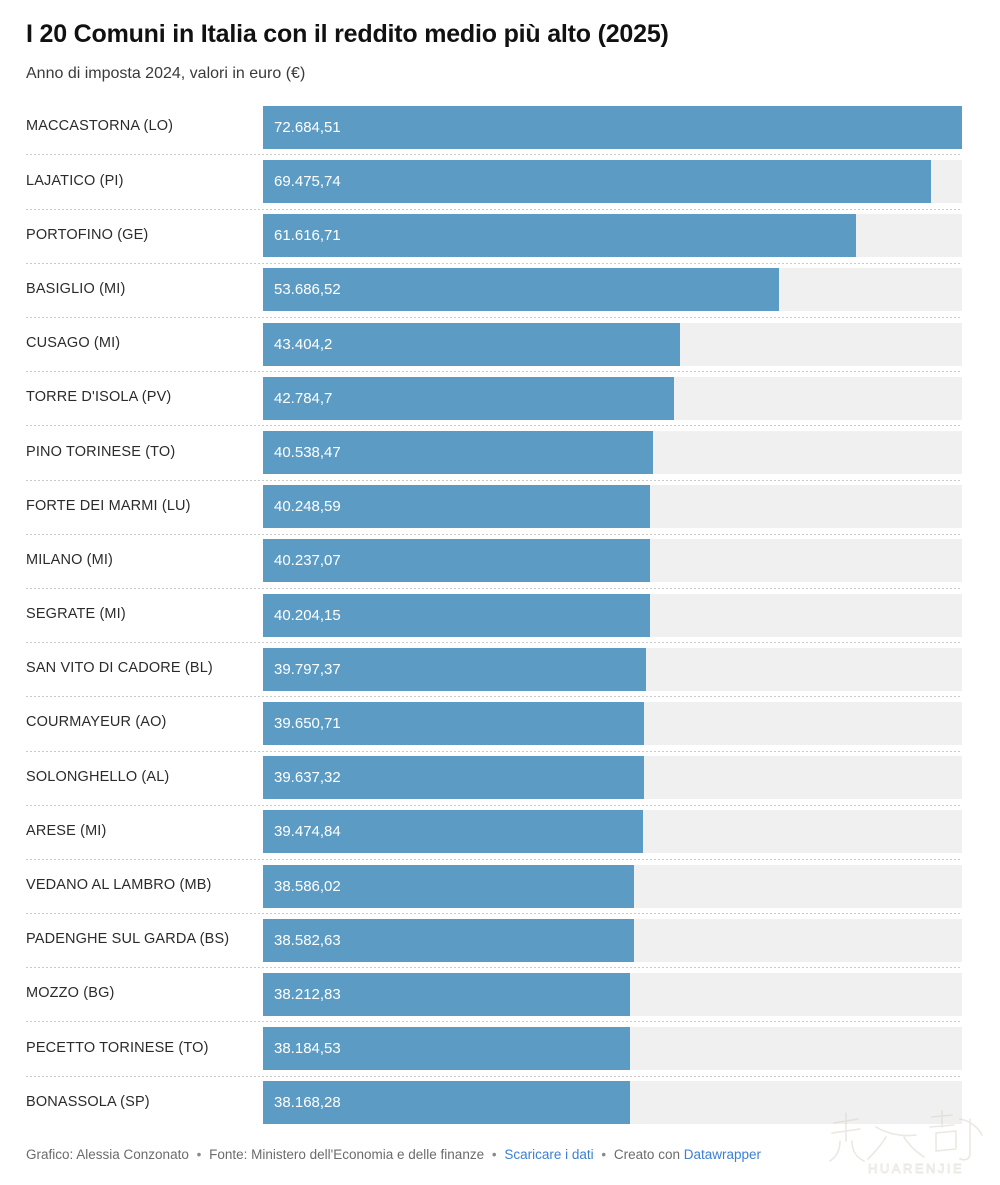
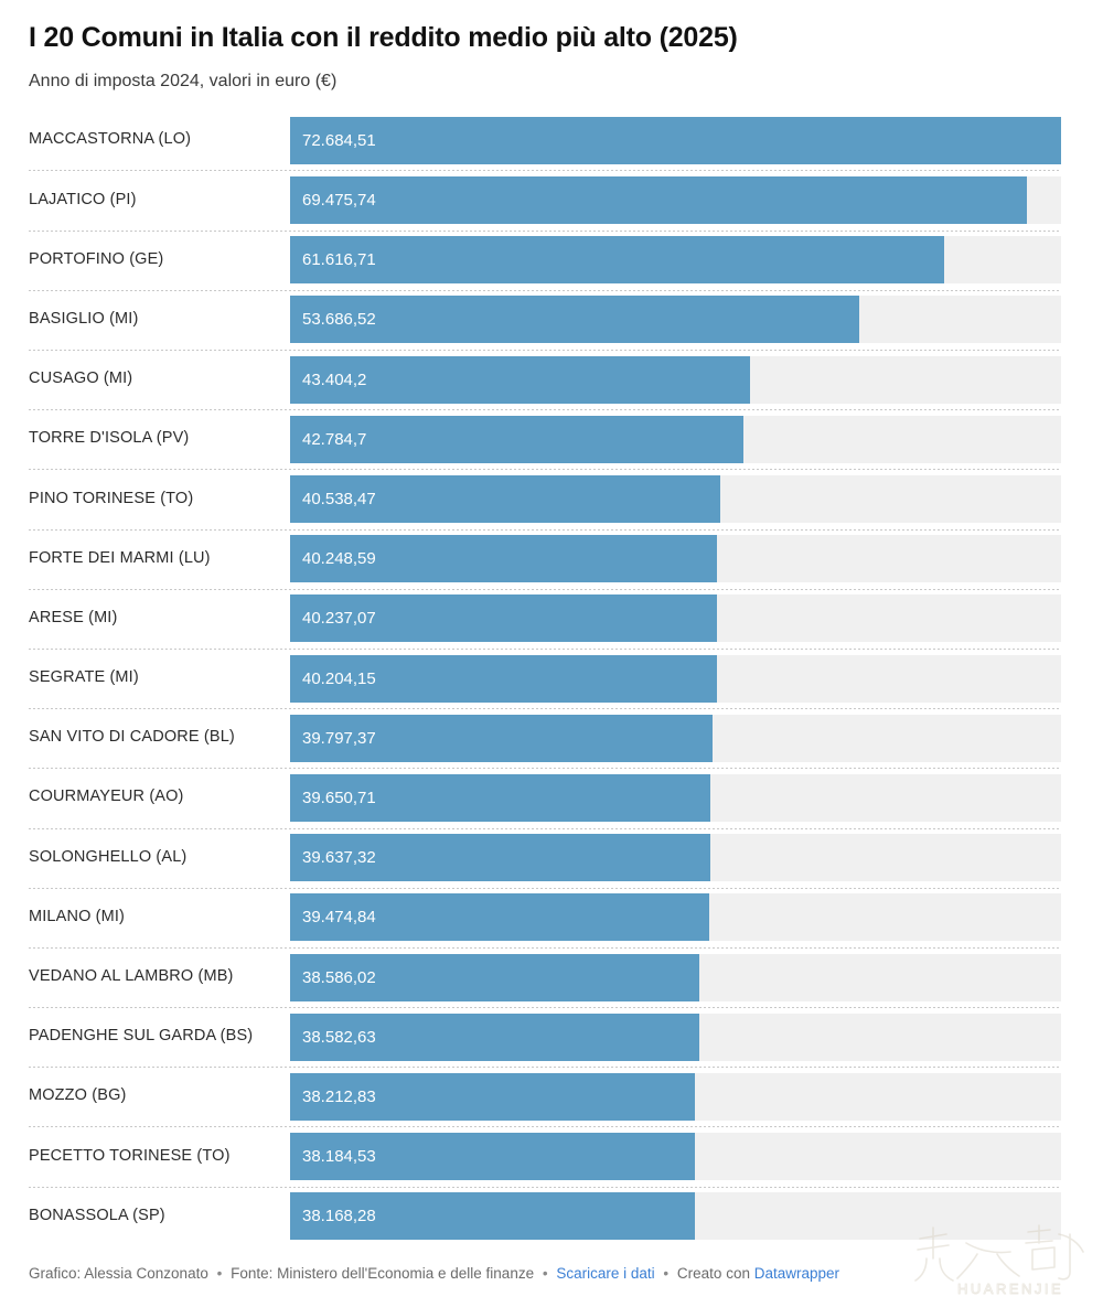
  I 20 Comuni in Italia con il reddito medio più alto (2025)
  Anno di imposta 2024, valori in euro (€)
  MACCASTORNA (LO)
  72.684,51
  LAJATICO (PI)
  69.475,74
  PORTOFINO (GE)
  61.616,71
  BASIGLIO (MI)
  53.686,52
  CUSAGO (MI)
  43.404,2
  TORRE D'ISOLA (PV)
  42.784,7
  PINO TORINESE (TO)
  40.538,47
  FORTE DEI MARMI (LU)
  40.248,59
- MILANO (MI)
+ ARESE (MI)
  40.237,07
  SEGRATE (MI)
  40.204,15
  SAN VITO DI CADORE (BL)
  39.797,37
  COURMAYEUR (AO)
  39.650,71
  SOLONGHELLO (AL)
  39.637,32
- ARESE (MI)
+ MILANO (MI)
  39.474,84
  VEDANO AL LAMBRO (MB)
  38.586,02
  PADENGHE SUL GARDA (BS)
  38.582,63
  MOZZO (BG)
  38.212,83
  PECETTO TORINESE (TO)
  38.184,53
  BONASSOLA (SP)
  38.168,28
  Grafico: Alessia Conzonato • Fonte: Ministero dell'Economia e delle finanze • Scaricare i dati • Creato con Datawrapper
  HUARENJIE
